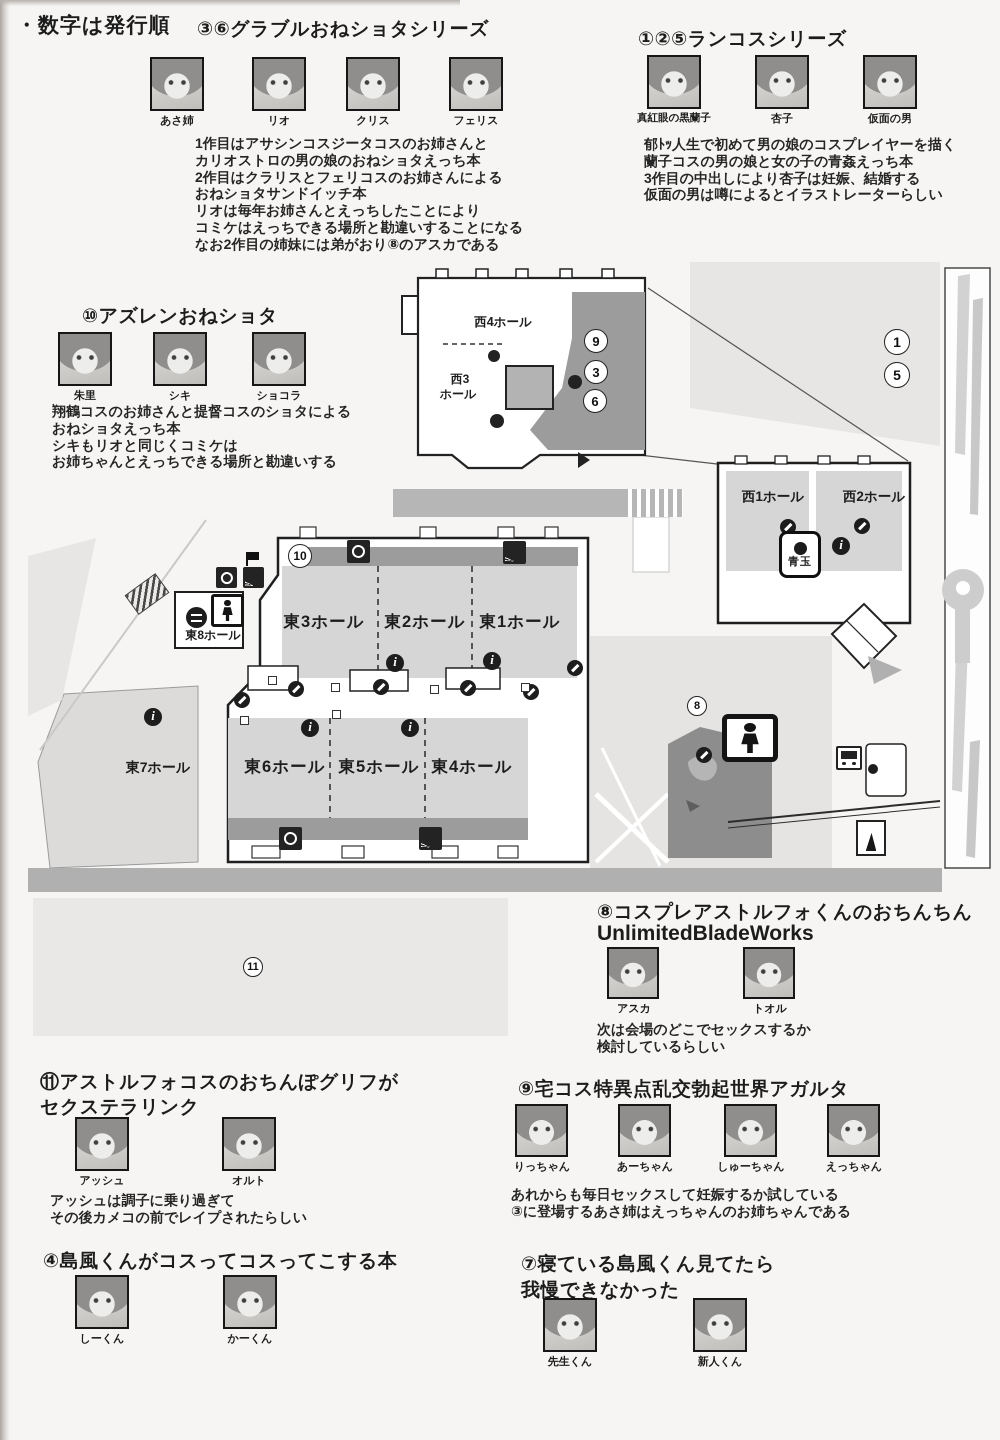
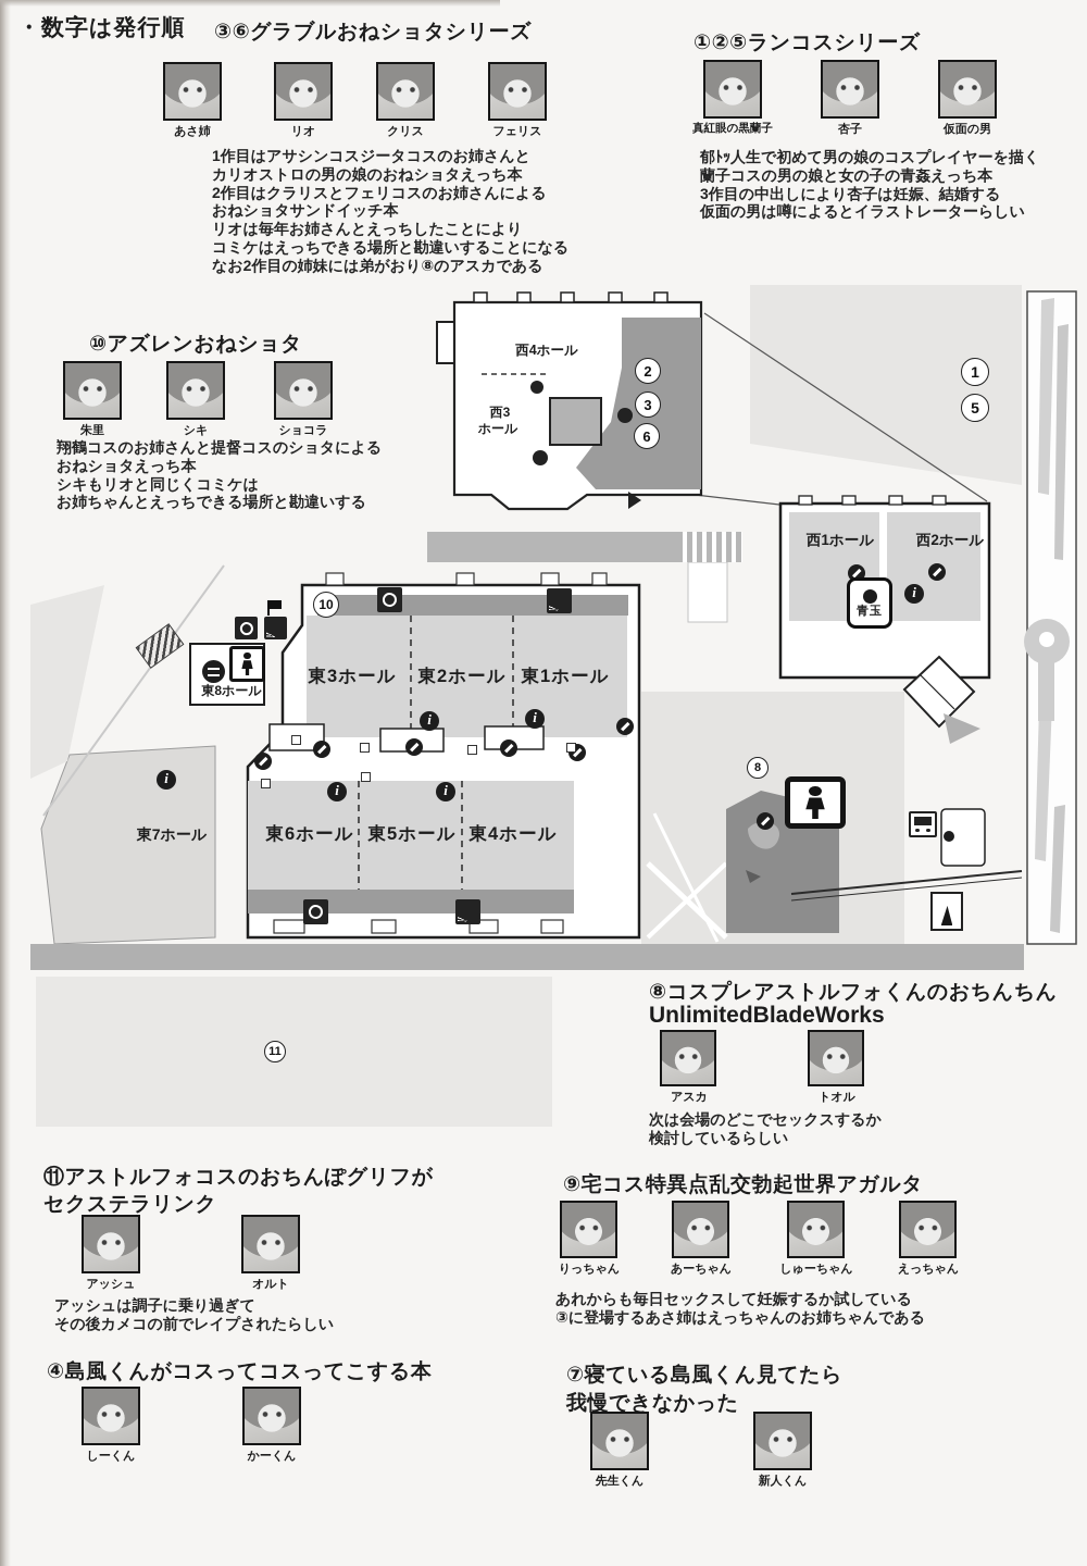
  ・数字は発行順
  ③⑥グラブルおねショタシリーズ
  あさ姉
  リオ
  クリス
  フェリス
  1作目はアサシンコスジータコスのお姉さんと
  カリオストロの男の娘のおねショタえっち本
  2作目はクラリスとフェリコスのお姉さんによる
  おねショタサンドイッチ本
  リオは毎年お姉さんとえっちしたことにより
  コミケはえっちできる場所と勘違いすることになる
  なお2作目の姉妹には弟がおり⑧のアスカである
  ①②⑤ランコスシリーズ
  真紅眼の黒蘭子
  杏子
  仮面の男
  郁ﾄｯ人生で初めて男の娘のコスプレイヤーを描く
  蘭子コスの男の娘と女の子の青姦えっち本
  3作目の中出しにより杏子は妊娠、結婚する
  仮面の男は噂によるとイラストレーターらしい
  ⑩アズレンおねショタ
  朱里
  シキ
  ショコラ
  翔鶴コスのお姉さんと提督コスのショタによる
  おねショタえっち本
  シキもリオと同じくコミケは
  お姉ちゃんとえっちできる場所と勘違いする
  西4ホール
  西3
  ホール
  西1ホール
  西2ホール
  東3ホール
  東2ホール
  東1ホール
  東6ホール
  東5ホール
  東4ホール
  東7ホール
  東8ホール
  1
  5
- 9
+ 2
  3
  6
  10
  8
  11
  青玉
  ⑧コスプレアストルフォくんのおちんちん
  UnlimitedBladeWorks
  アスカ
  トオル
  次は会場のどこでセックスするか
  検討しているらしい
  ⑪アストルフォコスのおちんぽグリフが
  セクステラリンク
  アッシュ
  オルト
  アッシュは調子に乗り過ぎて
  その後カメコの前でレイプされたらしい
  ⑨宅コス特異点乱交勃起世界アガルタ
  りっちゃん
  あーちゃん
  しゅーちゃん
  えっちゃん
  あれからも毎日セックスして妊娠するか試している
  ③に登場するあさ姉はえっちゃんのお姉ちゃんである
  ④島風くんがコスってコスってこする本
  しーくん
  かーくん
  ⑦寝ている島風くん見てたら
  我慢できなかった
  先生くん
  新人くん
